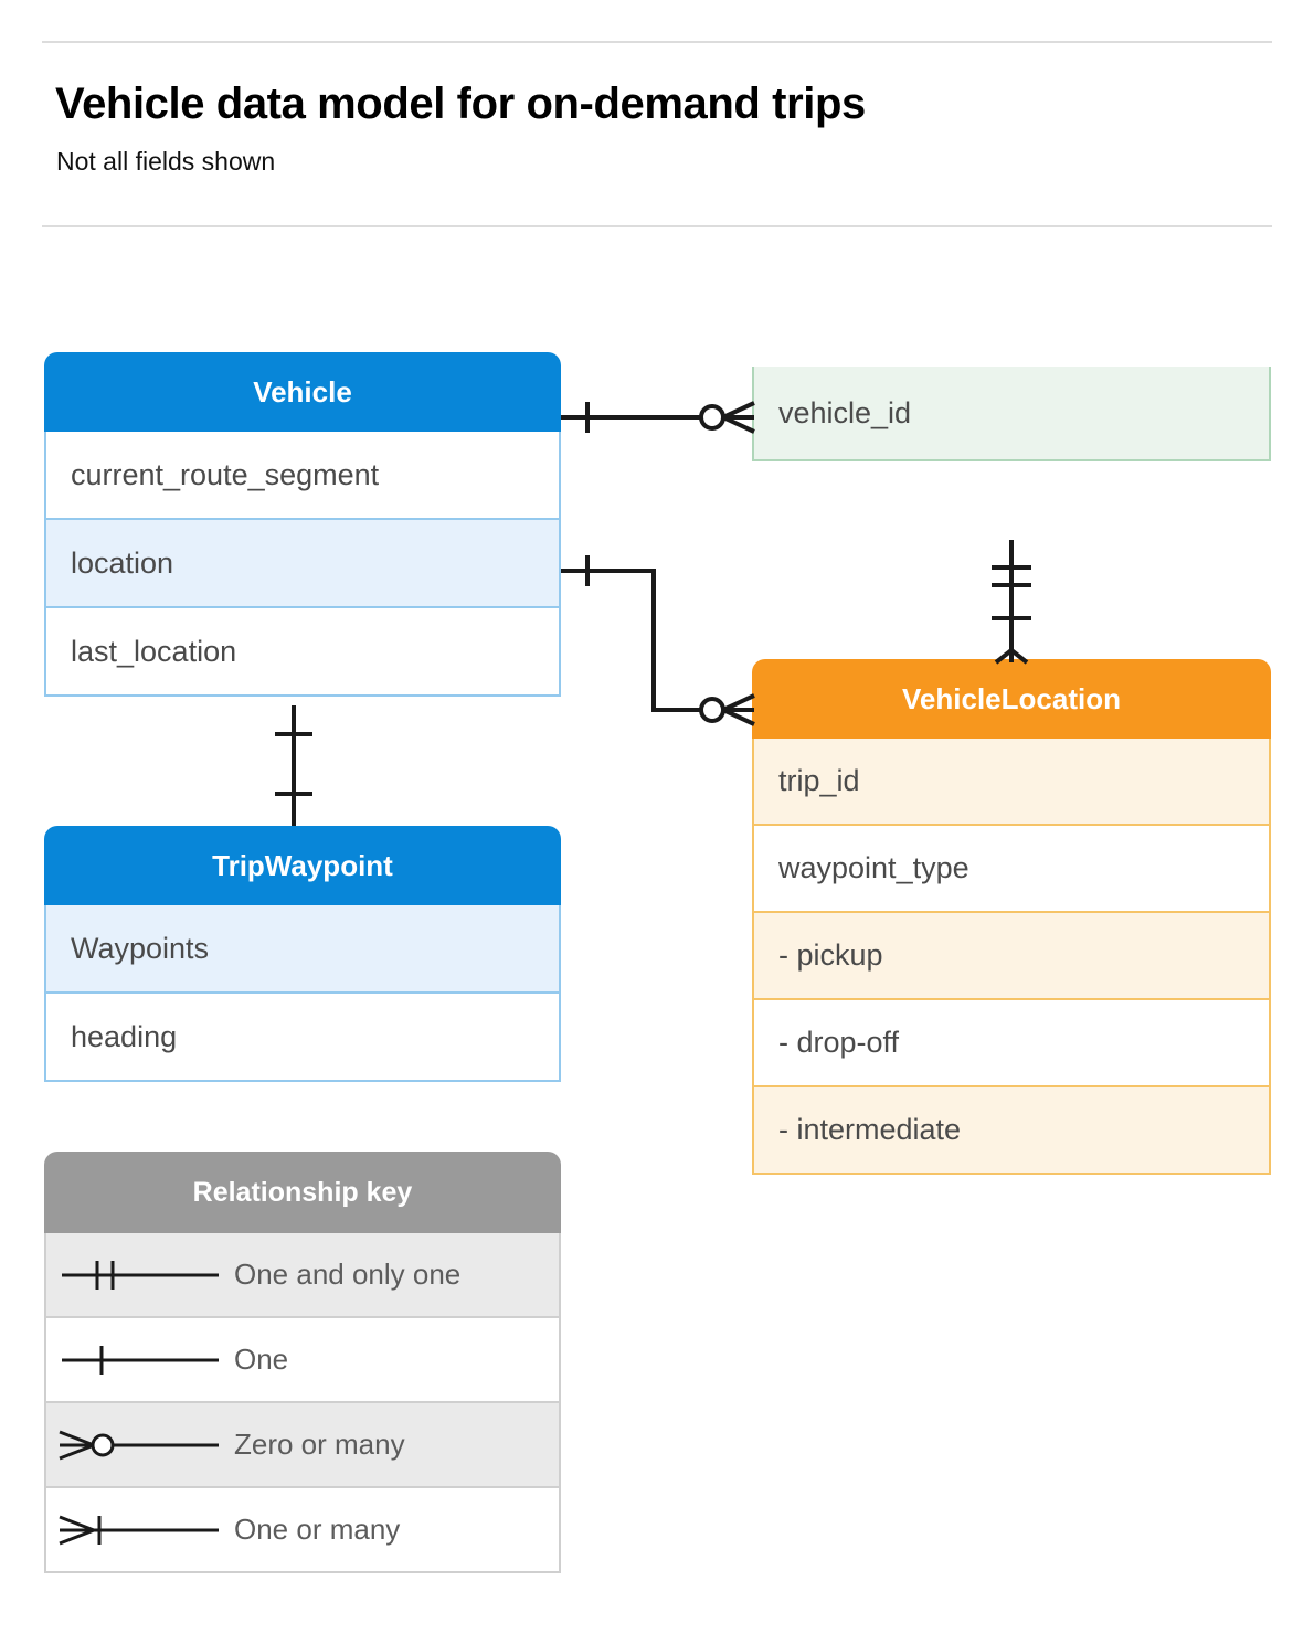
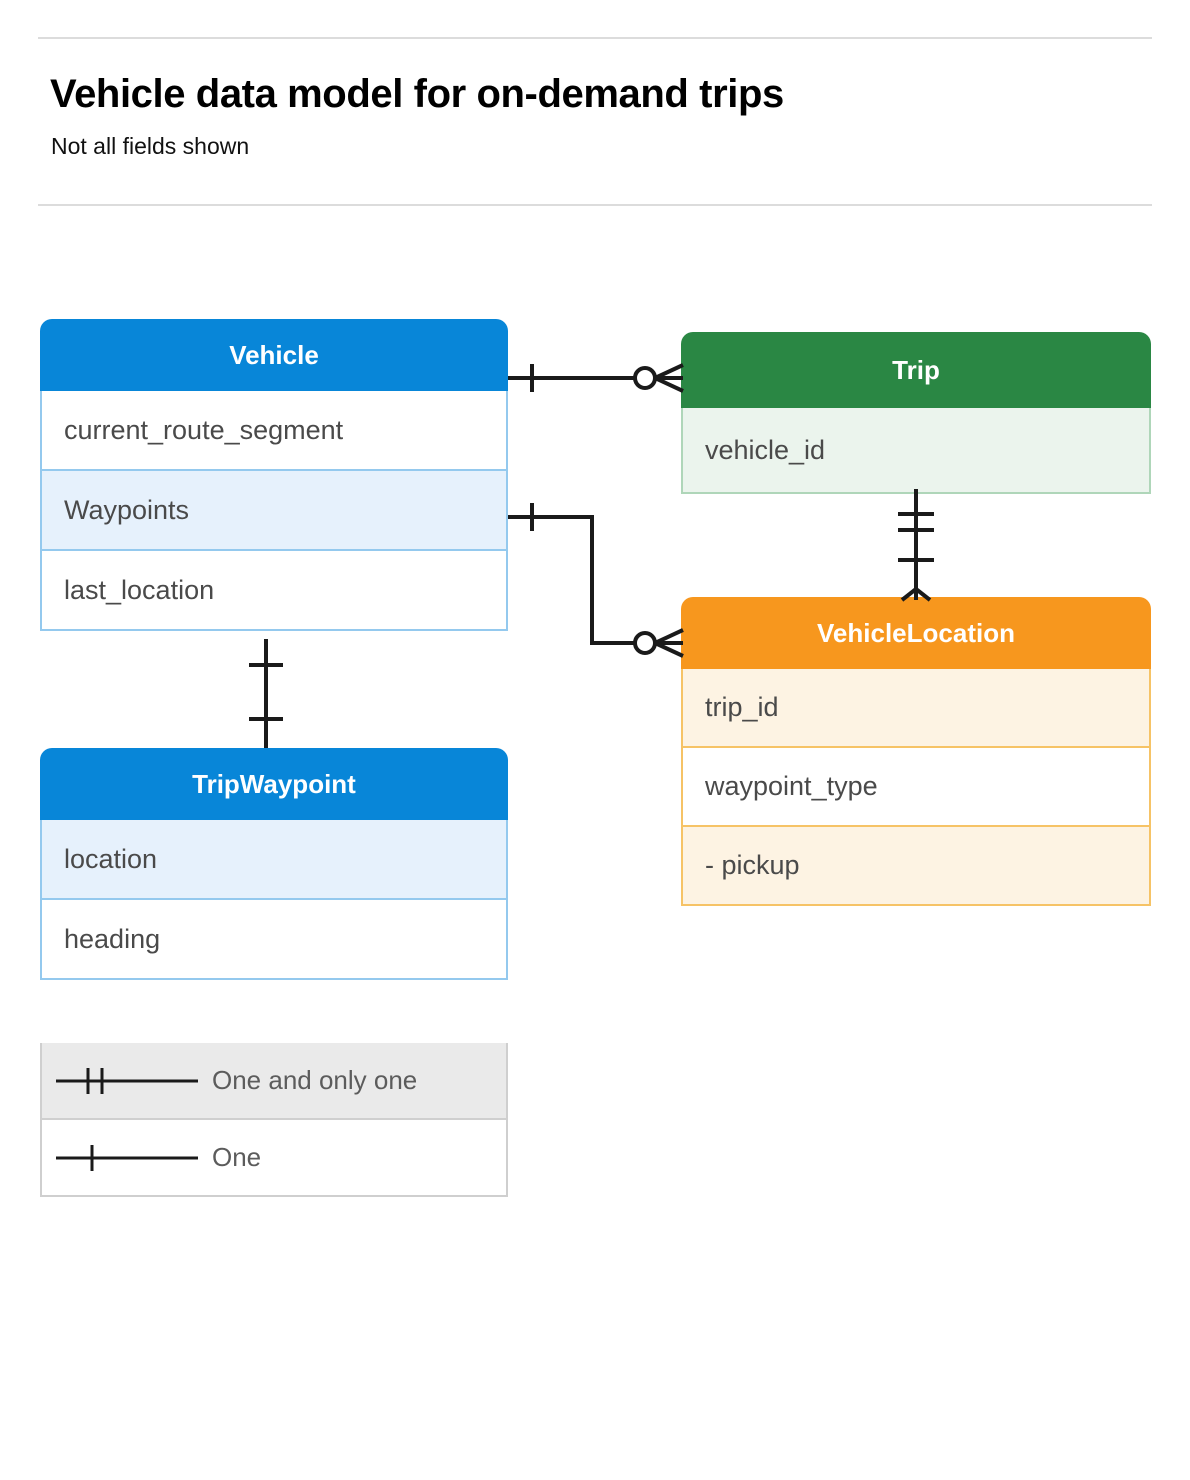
  Vehicle data model for on-demand trips
  Not all fields shown
  Vehicle
  current_route_segment
- location
+ Waypoints
  last_location
  TripWaypoint
- Waypoints
+ location
  heading
+ Trip
  vehicle_id
  VehicleLocation
  trip_id
  waypoint_type
  - pickup
- - drop-off
- - intermediate
- Relationship key
  One and only one
  One
- Zero or many
- One or many
